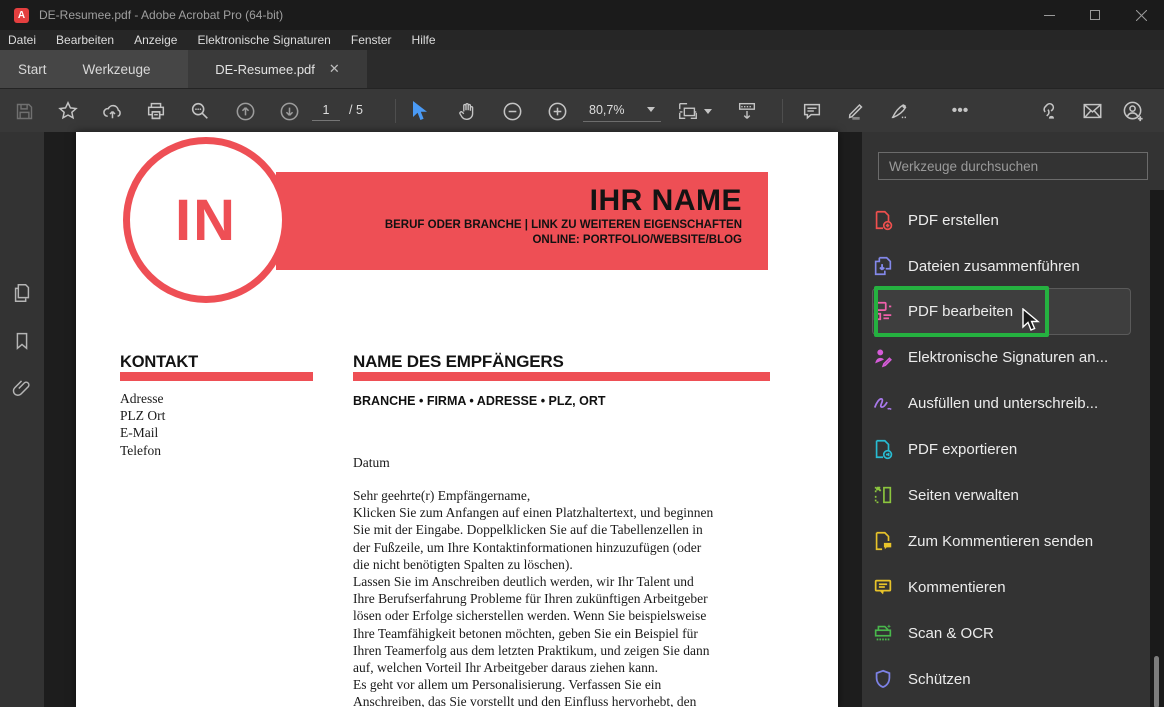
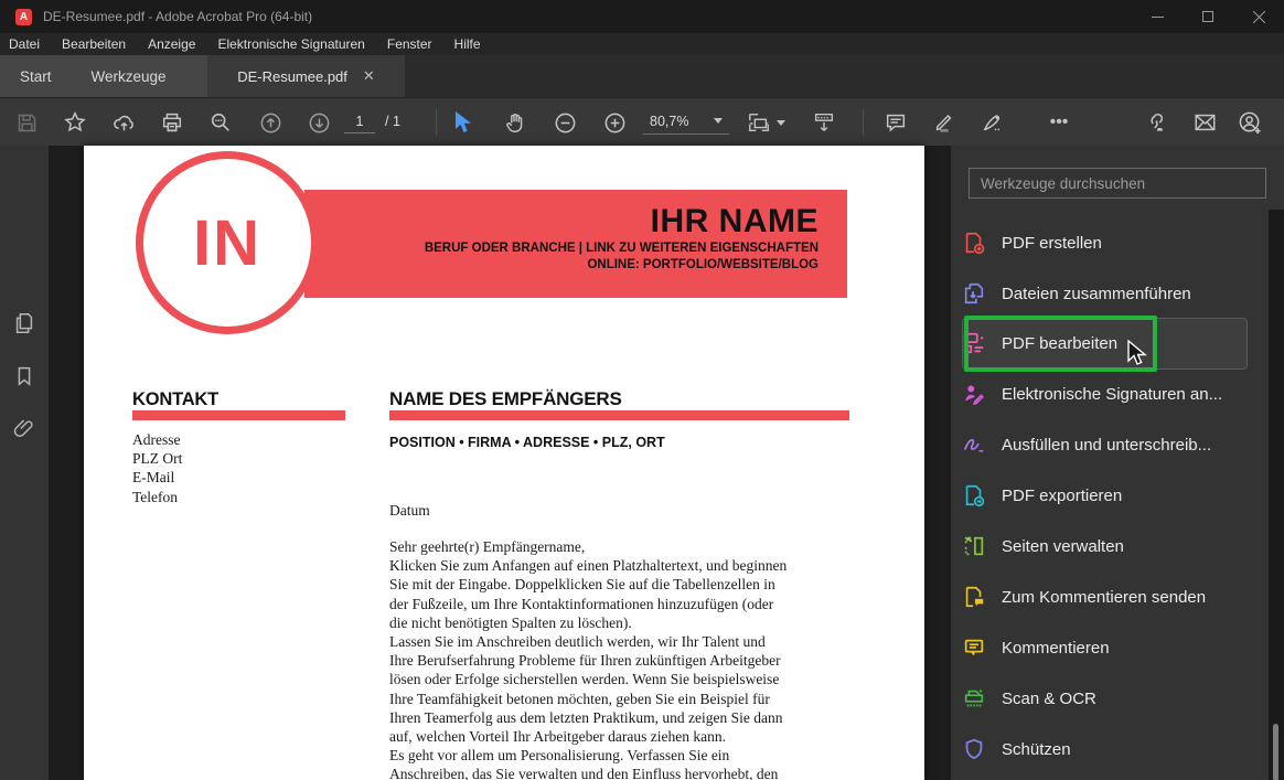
  A
  DE-Resumee.pdf - Adobe Acrobat Pro (64-bit)
  Datei
  Bearbeiten
  Anzeige
  Elektronische Signaturen
  Fenster
  Hilfe
  Start
  Werkzeuge
  DE-Resumee.pdf
  ✕
  1
- / 5
+ / 1
  80,7%
  •••
  IHR NAME
  BERUF ODER BRANCHE | LINK ZU WEITEREN EIGENSCHAFTEN
  ONLINE: PORTFOLIO/WEBSITE/BLOG
  IN
  KONTAKT
  Adresse
  PLZ Ort
  E-Mail
  Telefon
  NAME DES EMPFÄNGERS
- BRANCHE • FIRMA • ADRESSE • PLZ, ORT
+ POSITION • FIRMA • ADRESSE • PLZ, ORT
  Datum
  Sehr geehrte(r) Empfängername,
  Klicken Sie zum Anfangen auf einen Platzhaltertext, und beginnen
  Sie mit der Eingabe. Doppelklicken Sie auf die Tabellenzellen in
  der Fußzeile, um Ihre Kontaktinformationen hinzuzufügen (oder
  die nicht benötigten Spalten zu löschen).
  Lassen Sie im Anschreiben deutlich werden, wir Ihr Talent und
  Ihre Berufserfahrung Probleme für Ihren zukünftigen Arbeitgeber
  lösen oder Erfolge sicherstellen werden. Wenn Sie beispielsweise
  Ihre Teamfähigkeit betonen möchten, geben Sie ein Beispiel für
  Ihren Teamerfolg aus dem letzten Praktikum, und zeigen Sie dann
  auf, welchen Vorteil Ihr Arbeitgeber daraus ziehen kann.
  Es geht vor allem um Personalisierung. Verfassen Sie ein
- Anschreiben, das Sie vorstellt und den Einfluss hervorhebt, den
+ Anschreiben, das Sie verwalten und den Einfluss hervorhebt, den
  Werkzeuge durchsuchen
  PDF erstellen
  Dateien zusammenführen
  PDF bearbeiten
  Elektronische Signaturen an...
  Ausfüllen und unterschreib...
  PDF exportieren
  Seiten verwalten
  Zum Kommentieren senden
  Kommentieren
  Scan & OCR
  Schützen
